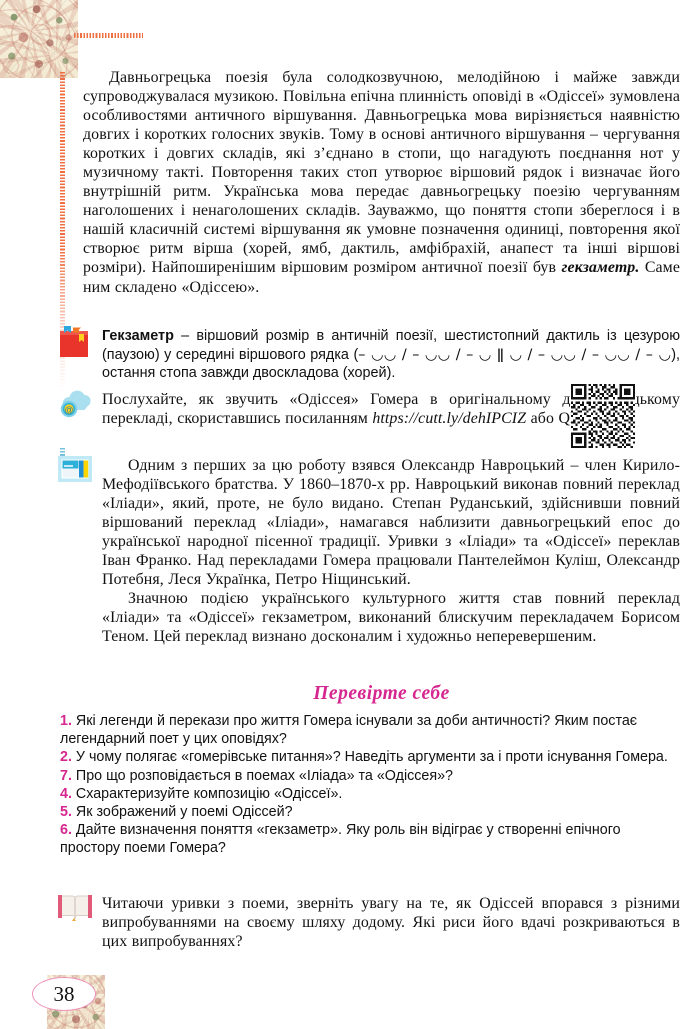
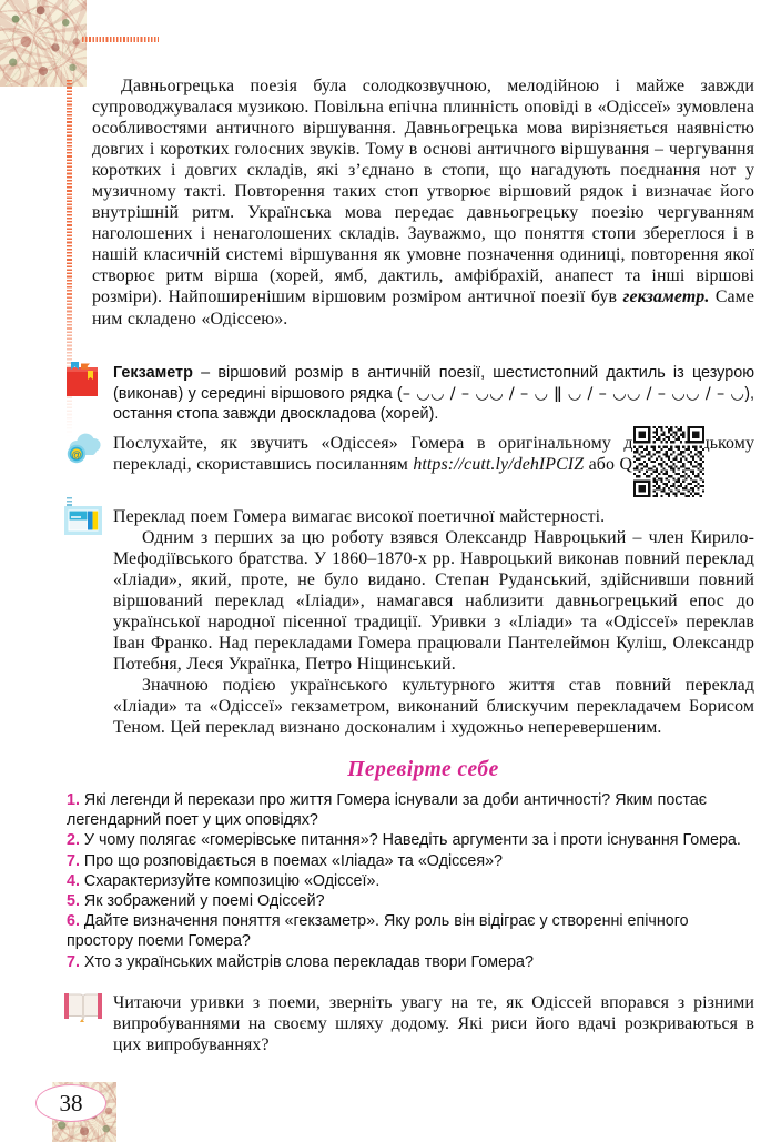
  Давньогрецька поезія була солодкозвучною, мелодійною і майже завжди супроводжувалася музикою. Повільна епічна плинність оповіді в «Одіссеї» зумовлена особливостями античного віршування. Давньогрецька мова вирізняється наявністю довгих і коротких голосних звуків. Тому в основі античного віршування – чергування коротких і довгих складів, які з’єднано в стопи, що нагадують поєднання нот у музичному такті. Повторення таких стоп утворює віршовий рядок і визначає його внутрішній ритм. Українська мова передає давньогрецьку поезію чергуванням наголошених і ненаголошених складів. Зауважмо, що поняття стопи збереглося і в нашій класичній системі віршування як умовне позначення одиниці, повторення якої створює ритм вірша (хорей, ямб, дактиль, амфібрахій, анапест та інші віршові розміри). Найпоширенішим віршовим розміром античної поезії був гекзаметр. Саме ним складено «Одіссею».
- Гекзаметр – віршовий розмір в античній поезії, шестистопний дактиль із цезурою (паузою) у середині віршового рядка (– ◡◡ / – ◡◡ / – ◡ ǁ ◡ / – ◡◡ / – ◡◡ / – ◡), остання стопа завжди двоскладова (хорей).
+ Гекзаметр – віршовий розмір в античній поезії, шестистопний дактиль із цезурою (виконав) у середині віршового рядка (– ◡◡ / – ◡◡ / – ◡ ǁ ◡ / – ◡◡ / – ◡◡ / – ◡), остання стопа завжди двоскладова (хорей).
  @
  Послухайте, як звучить «Одіссея» Гомера в оригінальному дцькому перекладі, скориставшись посиланням https://cutt.ly/dehIPCIZ або Q
+ Переклад поем Гомера вимагає високої поетичної майстерності.
  Одним з перших за цю роботу взявся Олександр Навроцький – член Кирило-Мефодіївського братства. У 1860–1870-х рр. Навроцький виконав повний переклад «Іліади», який, проте, не було видано. Степан Руданський, здійснивши повний віршований переклад «Іліади», намагався наблизити давньогрецький епос до української народної пісенної традиції. Уривки з «Іліади» та «Одіссеї» переклав Іван Франко. Над перекладами Гомера працювали Пантелеймон Куліш, Олександр Потебня, Леся Українка, Петро Ніщинський.
  Значною подією українського культурного життя став повний переклад «Іліади» та «Одіссеї» гекзаметром, виконаний блискучим перекладачем Борисом Теном. Цей переклад визнано досконалим і художньо неперевершеним.
  Перевірте себе
  1. Які легенди й перекази про життя Гомера існували за доби античності? Яким постає легендарний поет у цих оповідях?
  2. У чому полягає «гомерівське питання»? Наведіть аргументи за і проти існування Гомера.
  7. Про що розповідається в поемах «Іліада» та «Одіссея»?
  4. Схарактеризуйте композицію «Одіссеї».
  5. Як зображений у поемі Одіссей?
  6. Дайте визначення поняття «гекзаметр». Яку роль він відіграє у створенні епічного простору поеми Гомера?
+ 7. Хто з українських майстрів слова перекладав твори Гомера?
  Читаючи уривки з поеми, зверніть увагу на те, як Одіссей впорався з різними випробуваннями на своєму шляху додому. Які риси його вдачі розкриваються в цих випробуваннях?
  38
